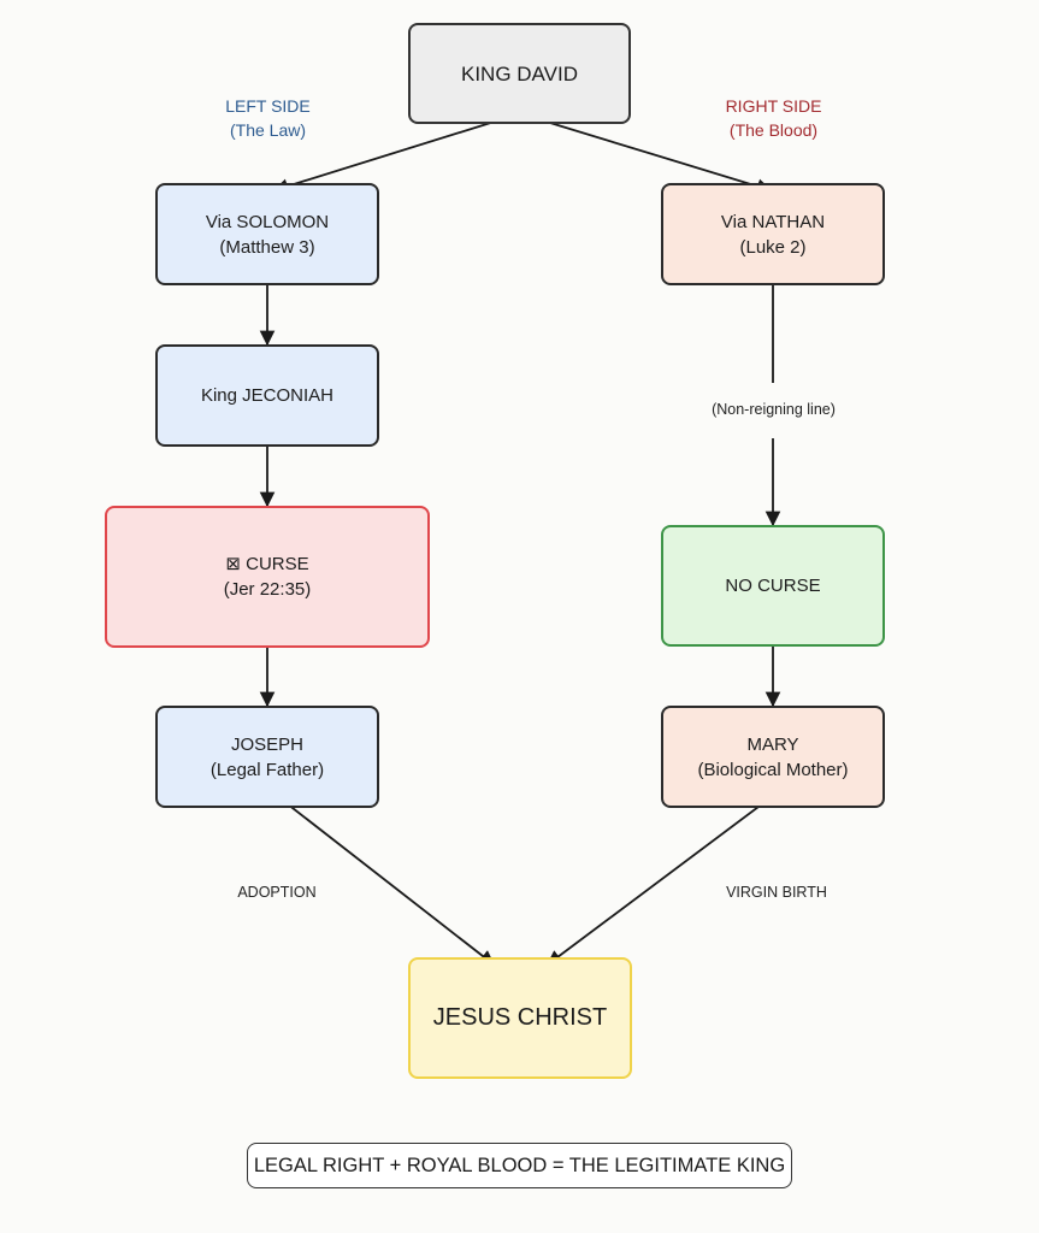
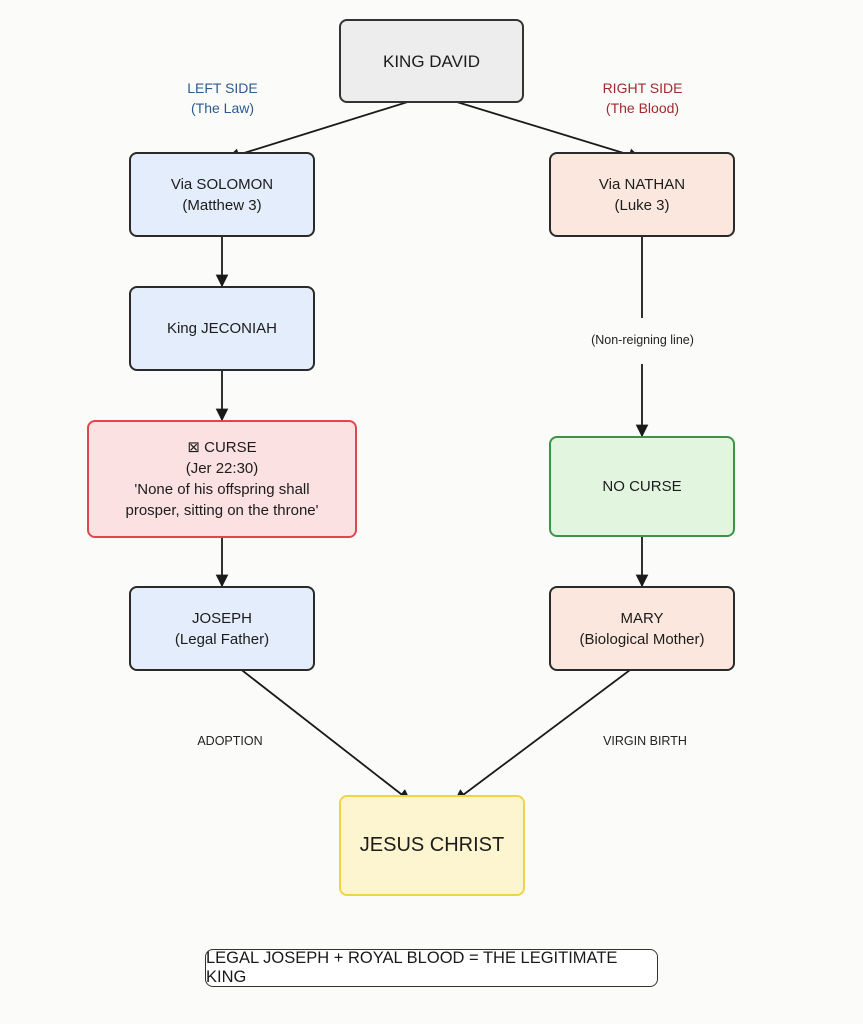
  LEFT SIDE
  (The Law)
  RIGHT SIDE
  (The Blood)
  KING DAVID
  Via SOLOMON
  (Matthew 3)
  Via NATHAN
- (Luke 2)
+ (Luke 3)
  King JECONIAH
  (Non-reigning line)
  ⊠ CURSE
- (Jer 22:35)
+ (Jer 22:30)
+ 'None of his offspring shall
+ prosper, sitting on the throne'
  NO CURSE
  JOSEPH
  (Legal Father)
  MARY
  (Biological Mother)
  ADOPTION
  VIRGIN BIRTH
  JESUS CHRIST
- LEGAL RIGHT + ROYAL BLOOD = THE LEGITIMATE KING
+ LEGAL JOSEPH + ROYAL BLOOD = THE LEGITIMATE KING
